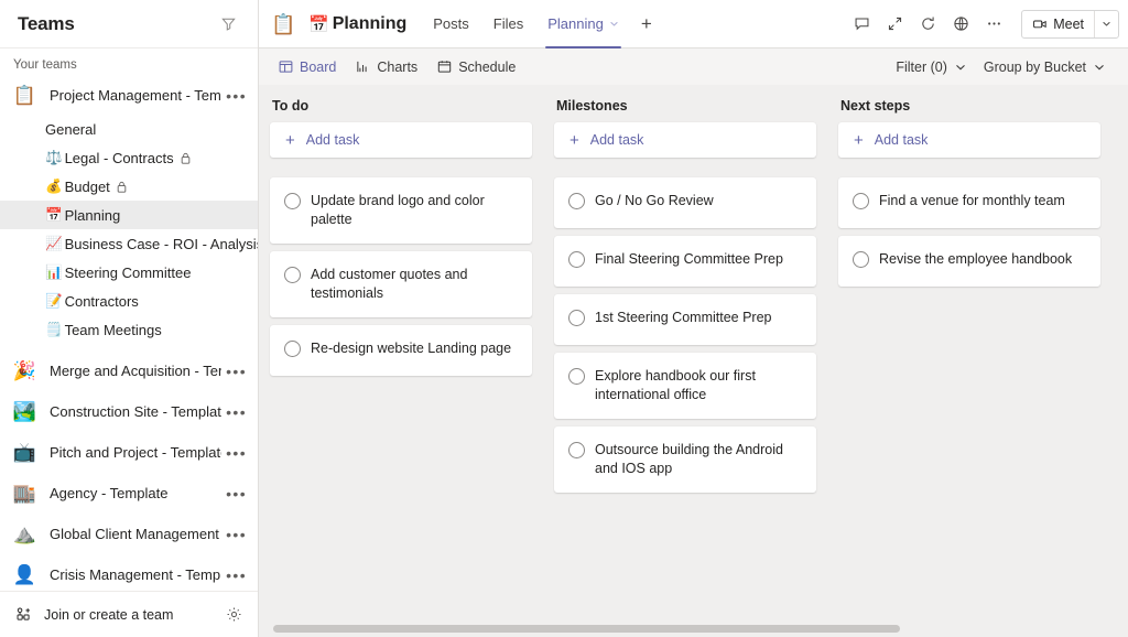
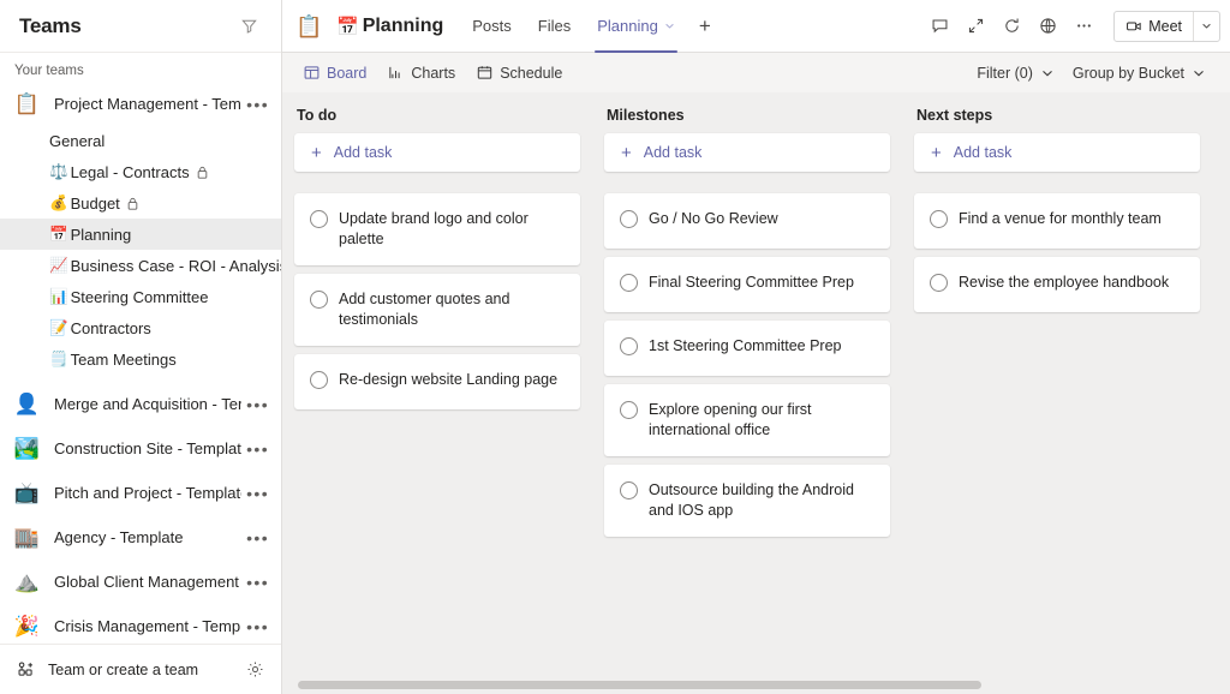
  Teams
  Your teams
  📋
  Project Management - Tem
  •••
  General
  ⚖️
  Legal - Contracts
  💰
  Budget
  📅
  Planning
  📈
  Business Case - ROI - Analysi
  📊
  Steering Committee
  📝
  Contractors
  🗒️
  Team Meetings
- 🎉
+ 👤
  Merge and Acquisition - Te
  •••
  🏞️
  Construction Site - Templat
  •••
  📺
  Pitch and Project - Templat
  •••
  🏬
  Agency - Template
  •••
  ⛰️
  Global Client Management
  •••
- 👤
+ 🎉
  Crisis Management - Temp
  •••
- Join or create a team
+ Team or create a team
  📋
  📅
  Planning
  Posts
  Files
  Planning
  +
  Meet
  Board
  Charts
  Schedule
  Filter (0)
  Group by Bucket
  To do
  +
  Add task
  Update brand logo and color palette
  Add customer quotes and testimonials
  Re-design website Landing page
  Milestones
  +
  Add task
  Go / No Go Review
  Final Steering Committee Prep
  1st Steering Committee Prep
- Explore handbook our first international office
+ Explore opening our first international office
  Outsource building the Android and IOS app
  Next steps
  +
  Add task
  Find a venue for monthly team
  Revise the employee handbook
